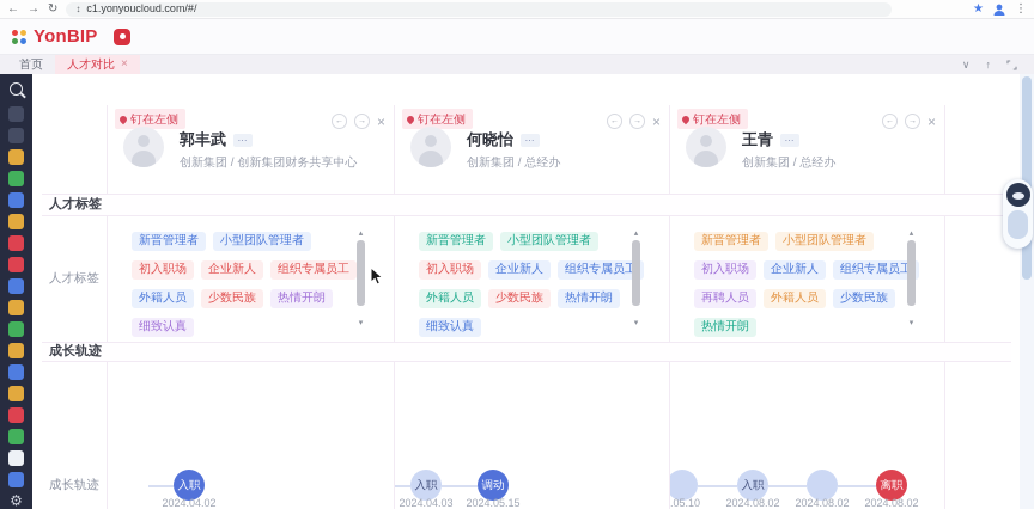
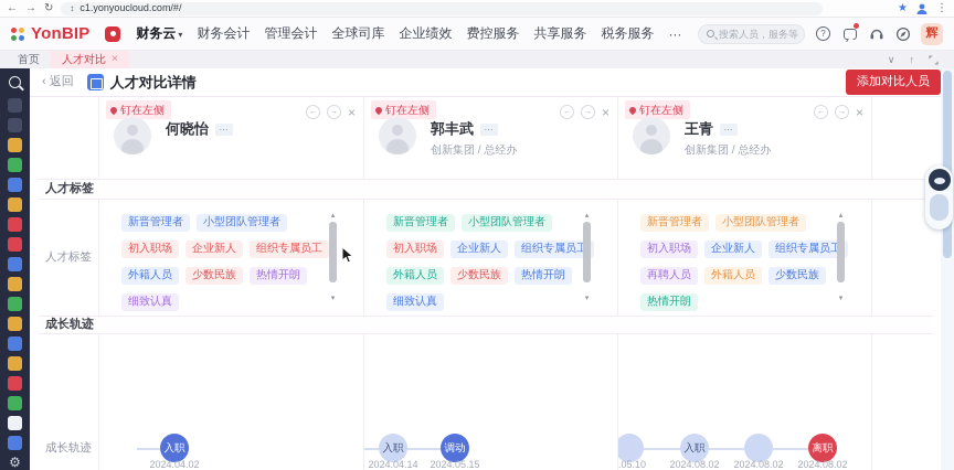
  ←
  →
  ↻
  ↕
  c1.yonyoucloud.com/#/
  ★
  ⋮
  YonBIP
+ 财务云 ▾
+ 财务会计
+ 管理会计
+ 全球司库
+ 企业绩效
+ 费控服务
+ 共享服务
+ 税务服务
+ ···
+ 搜索人员，服务等
+ ?
+ 辉
  首页
  人才对比
  ×
  ∨
  ↑
  ⚙
+ ‹ 返回
+ 人才对比详情
+ 添加对比人员
  钉在左侧
  ×
- 郭丰武
+ 何晓怡
  ⋯
- 创新集团 / 创新集团财务共享中心
  钉在左侧
  ×
- 何晓怡
+ 郭丰武
  ⋯
  创新集团 / 总经办
  钉在左侧
  ×
  王青
  ⋯
  创新集团 / 总经办
  人才标签
  人才标签
  新晋管理者
  小型团队管理者
  初入职场
  企业新人
  组织专属员工
  外籍人员
  少数民族
  热情开朗
  细致认真
  新晋管理者
  小型团队管理者
  初入职场
  企业新人
  组织专属员工
  外籍人员
  少数民族
  热情开朗
  细致认真
  新晋管理者
  小型团队管理者
  初入职场
  企业新人
  组织专属员工
  再聘人员
  外籍人员
  少数民族
  热情开朗
  成长轨迹
  成长轨迹
  入职
  2024.04.02
  入职
- 2024.04.03
+ 2024.04.14
  调动
  2024.05.15
  .05.10
  入职
  2024.08.02
  2024.08.02
  离职
  2024.08.02
